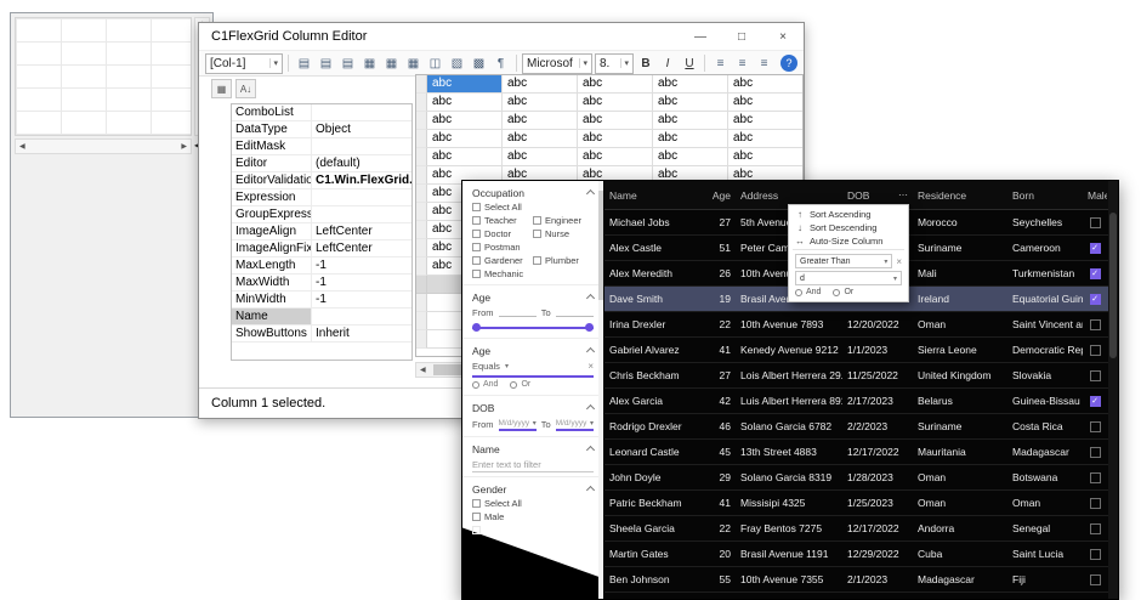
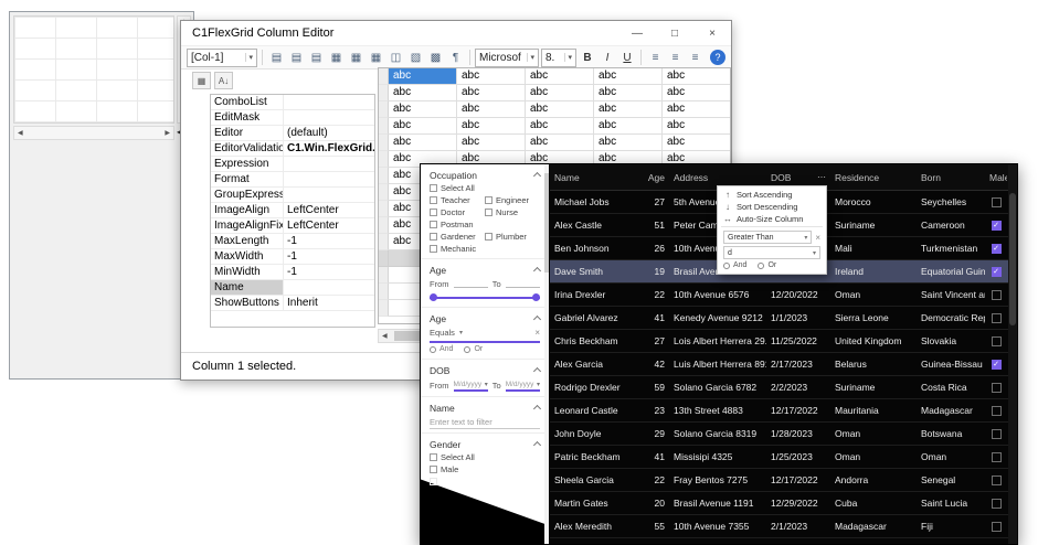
  C1FlexGrid Column Editor
  —
  □
  ×
  [Col-1]
  ▤
  ▤
  ▤
  ▦
  ▦
  ▦
  ◫
  ▧
  ▩
  ¶
  Microsof
  8.
  B
  I
  U
  ≡
  ≡
  ≡
  ?
  ▦
  A↓
  ComboList
- DataType
- Object
  EditMask
  Editor
  (default)
  EditorValidatio
  C1.Win.FlexGrid.
  Expression
+ Format
  GroupExpress
  ImageAlign
  LeftCenter
  ImageAlignFix
  LeftCenter
  MaxLength
  -1
  MaxWidth
  -1
  MinWidth
  -1
  Name
  ShowButtons
  Inherit
  abc
  abc
  abc
  abc
  abc
  abc
  abc
  abc
  abc
  abc
  abc
  abc
  abc
  abc
  abc
  abc
  abc
  abc
  abc
  abc
  abc
  abc
  abc
  abc
  abc
  abc
  abc
  abc
  abc
  abc
  abc
  abc
  abc
  abc
  abc
  Column 1 selected.
  Occupation
  Select All
  Teacher
  Engineer
  Doctor
  Nurse
  Postman
  Gardener
  Plumber
  Mechanic
  Age
  From
  To
  Age
  Equals
  ×
  DOB
  From
  To
  Name
  Enter text to filter
  Gender
  Select All
  Male
  Female
  Name
  Age
  Address
  DOB
  ⋯
  Residence
  Born
  Mal
  Michael Jobs
  27
  Morocco
  Seychelles
  Alex Castle
  51
  Suriname
  Cameroon
- Alex Meredith
+ Ben Johnson
  26
  Mali
  Turkmenistan
  Dave Smith
  19
  Ireland
  Equatorial Guin
  Irina Drexler
  22
- 10th Avenue 7893
+ 10th Avenue 6576
  12/20/2022
  Oman
  Gabriel Alvarez
  41
  Kenedy Avenue 9212
  1/1/2023
  Sierra Leone
  Chris Beckham
  27
  Lois Albert Herrera 29.
  11/25/2022
  United Kingdom
  Slovakia
  Alex Garcia
  42
  Luis Albert Herrera 89
  2/17/2023
  Belarus
  Guinea-Bissau
  Rodrigo Drexler
- 46
+ 59
  Solano Garcia 6782
  2/2/2023
  Suriname
  Costa Rica
  Leonard Castle
- 45
+ 23
  13th Street 4883
  12/17/2022
  Mauritania
  Madagascar
  John Doyle
  29
  Solano Garcia 8319
  1/28/2023
  Oman
  Botswana
  Patric Beckham
  41
  Missisipi 4325
  1/25/2023
  Oman
  Oman
  Sheela Garcia
  22
  Fray Bentos 7275
  12/17/2022
  Andorra
  Senegal
  Martin Gates
  20
  Brasil Avenue 1191
  12/29/2022
  Cuba
  Saint Lucia
- Ben Johnson
+ Alex Meredith
  55
  10th Avenue 7355
  2/1/2023
  Madagascar
  Fiji
  ↑
  Sort Ascending
  ↓
  Sort Descending
  ↔
  Auto-Size Column
  ×
